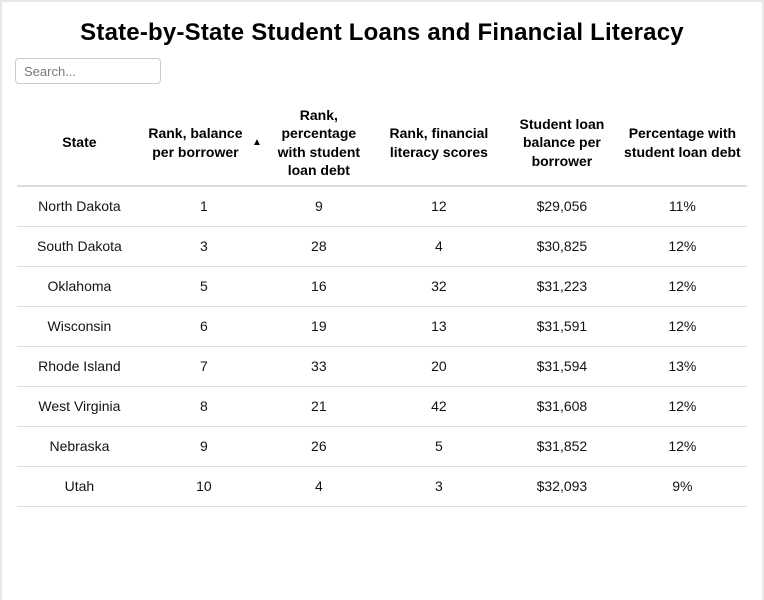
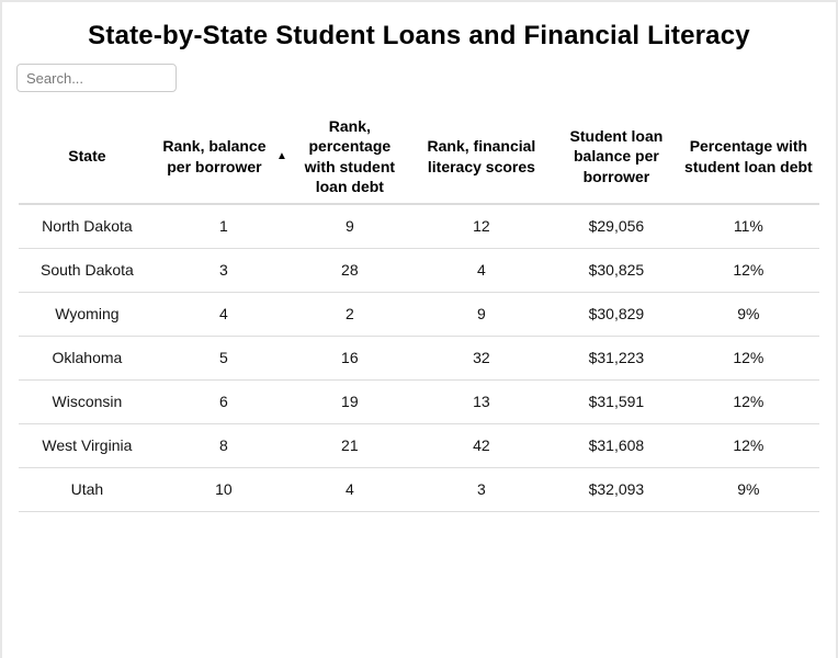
  State-by-State Student Loans and Financial Literacy
  Search...
  State	Rank, balance per borrower ▲	Rank, percentage with student loan debt	Rank, financial literacy scores	Student loan balance per borrower	Percentage with student loan debt
  North Dakota	1	9	12	$29,056	11%
  South Dakota	3	28	4	$30,825	12%
+ Wyoming	4	2	9	$30,829	9%
  Oklahoma	5	16	32	$31,223	12%
  Wisconsin	6	19	13	$31,591	12%
- Rhode Island	7	33	20	$31,594	13%
  West Virginia	8	21	42	$31,608	12%
- Nebraska	9	26	5	$31,852	12%
  Utah	10	4	3	$32,093	9%
